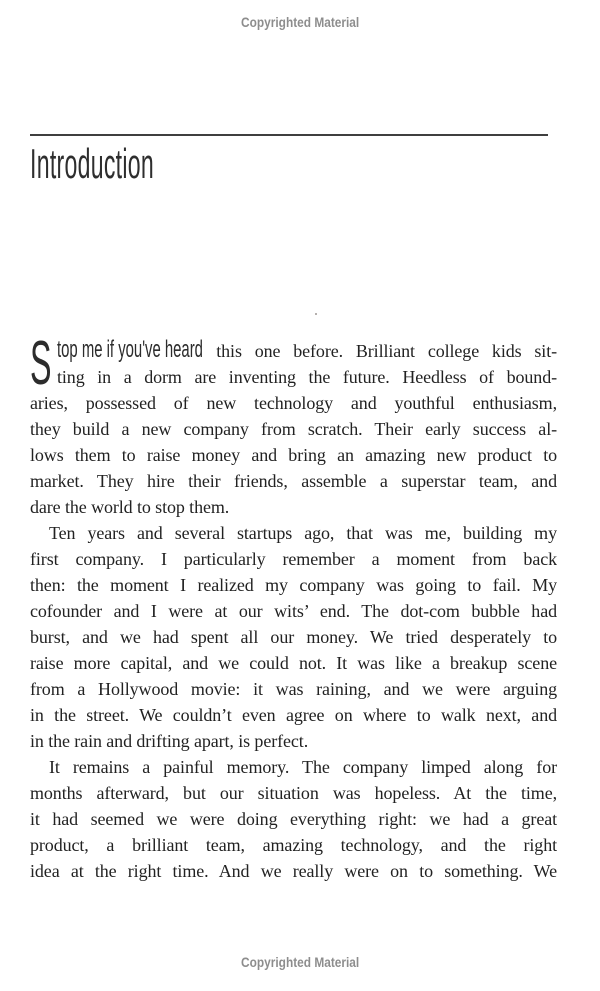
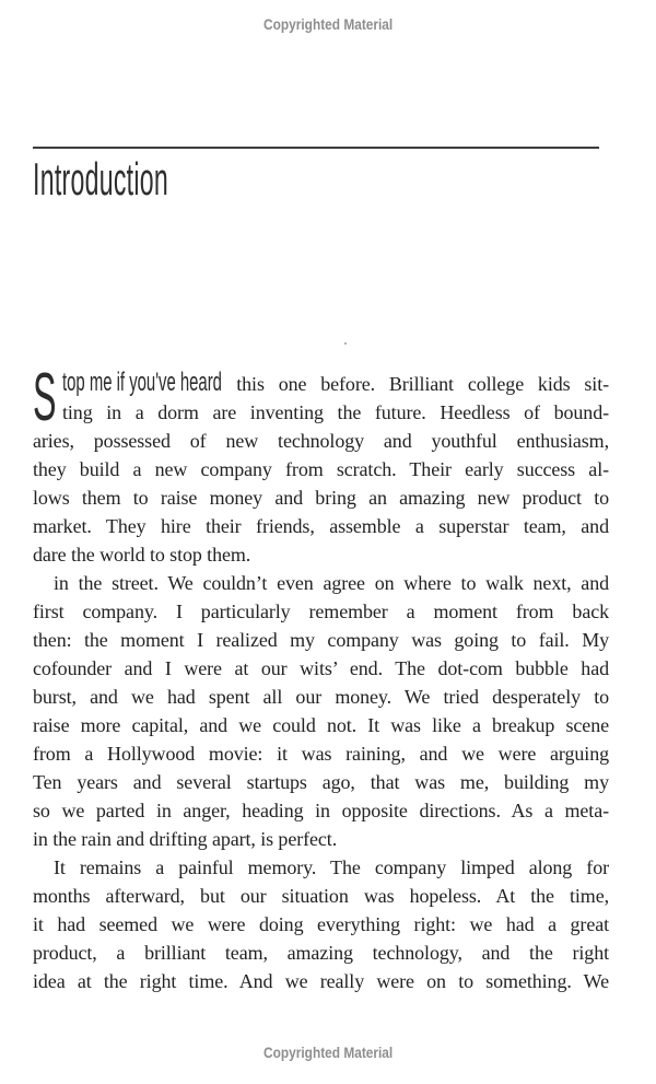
  Copyrighted Material
  Introduction
  S
  top me if you've heard this one before. Brilliant college kids sit-
  ting in a dorm are inventing the future. Heedless of bound-
  aries, possessed of new technology and youthful enthusiasm,
  they build a new company from scratch. Their early success al-
  lows them to raise money and bring an amazing new product to
  market. They hire their friends, assemble a superstar team, and
  dare the world to stop them.
- Ten years and several startups ago, that was me, building my
+ in the street. We couldn’t even agree on where to walk next, and
  first company. I particularly remember a moment from back
  then: the moment I realized my company was going to fail. My
  cofounder and I were at our wits’ end. The dot-com bubble had
  burst, and we had spent all our money. We tried desperately to
  raise more capital, and we could not. It was like a breakup scene
  from a Hollywood movie: it was raining, and we were arguing
- in the street. We couldn’t even agree on where to walk next, and
+ Ten years and several startups ago, that was me, building my
+ so we parted in anger, heading in opposite directions. As a meta-
  in the rain and drifting apart, is perfect.
  It remains a painful memory. The company limped along for
  months afterward, but our situation was hopeless. At the time,
  it had seemed we were doing everything right: we had a great
  product, a brilliant team, amazing technology, and the right
  idea at the right time. And we really were on to something. We
  Copyrighted Material
